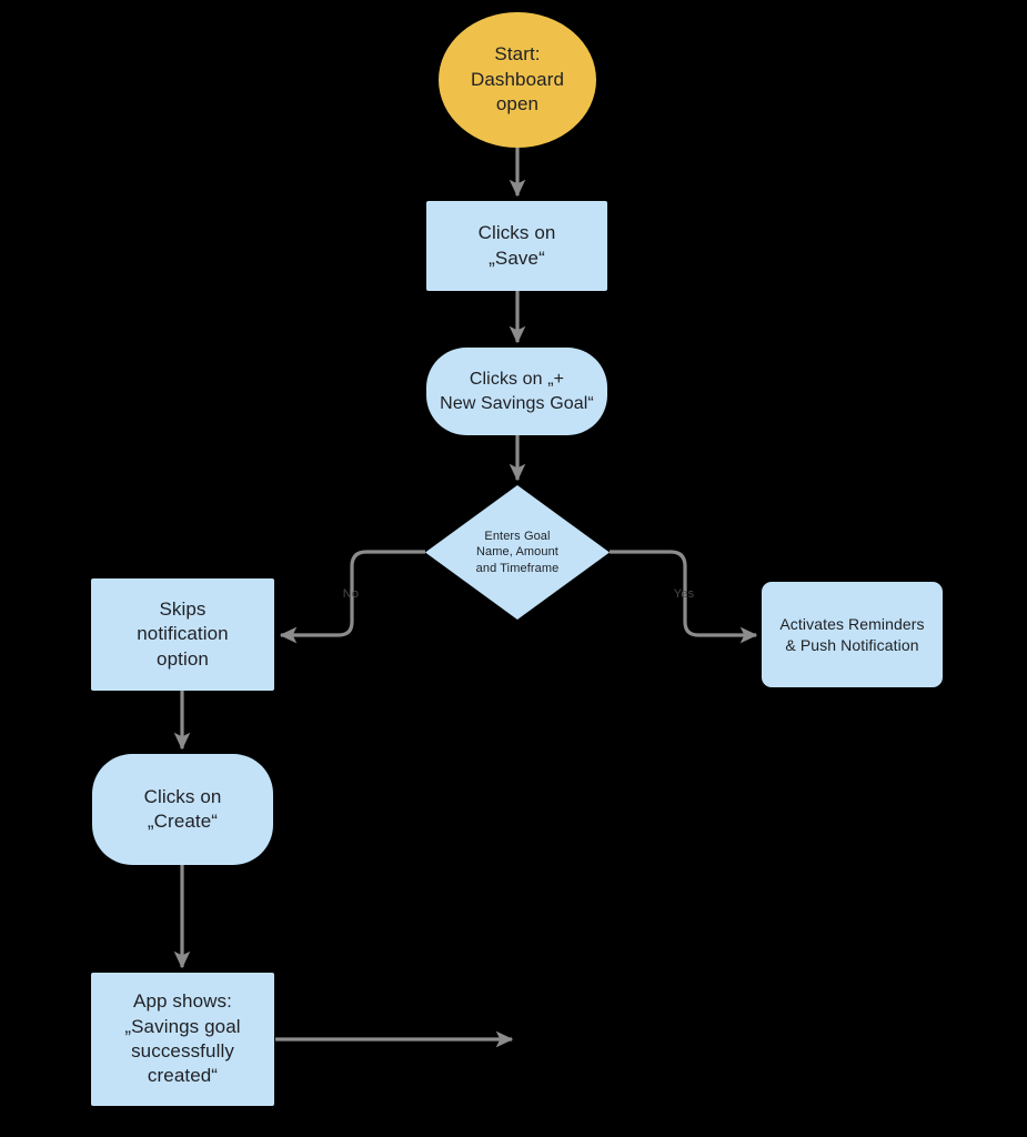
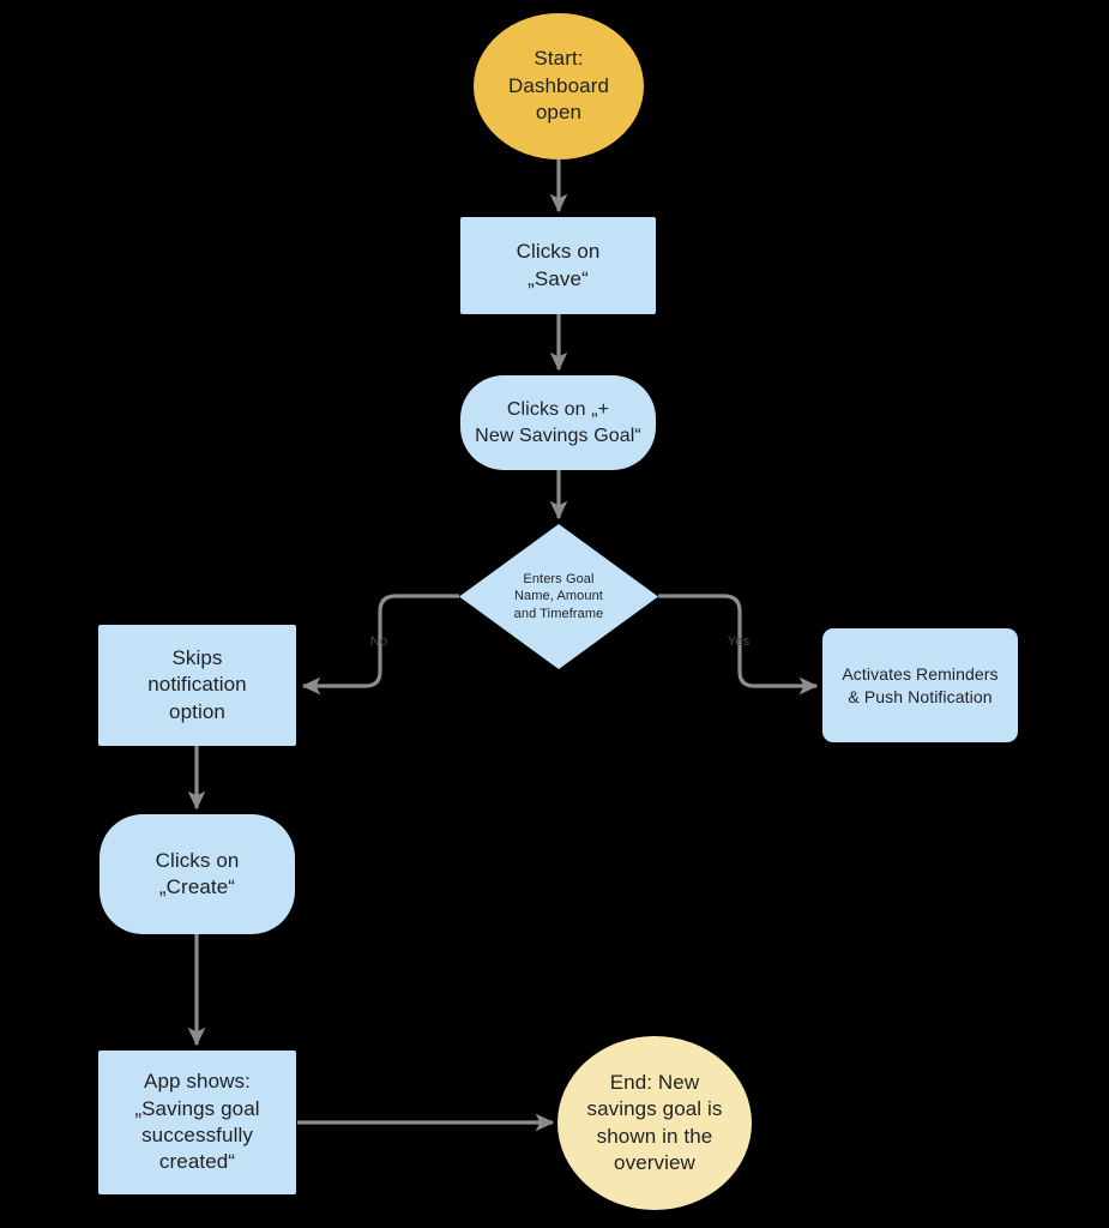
  Start:
  Dashboard
  open
  Clicks on
  „Save“
  Clicks on „+
  New Savings Goal“
  Enters Goal
  Name, Amount
  and Timeframe
  Skips
  notification
  option
  Activates Reminders
  & Push Notification
  Clicks on
  „Create“
  App shows:
  „Savings goal
  successfully
  created“
+ End: New
+ savings goal is
+ shown in the
+ overview
  No
  Yes
